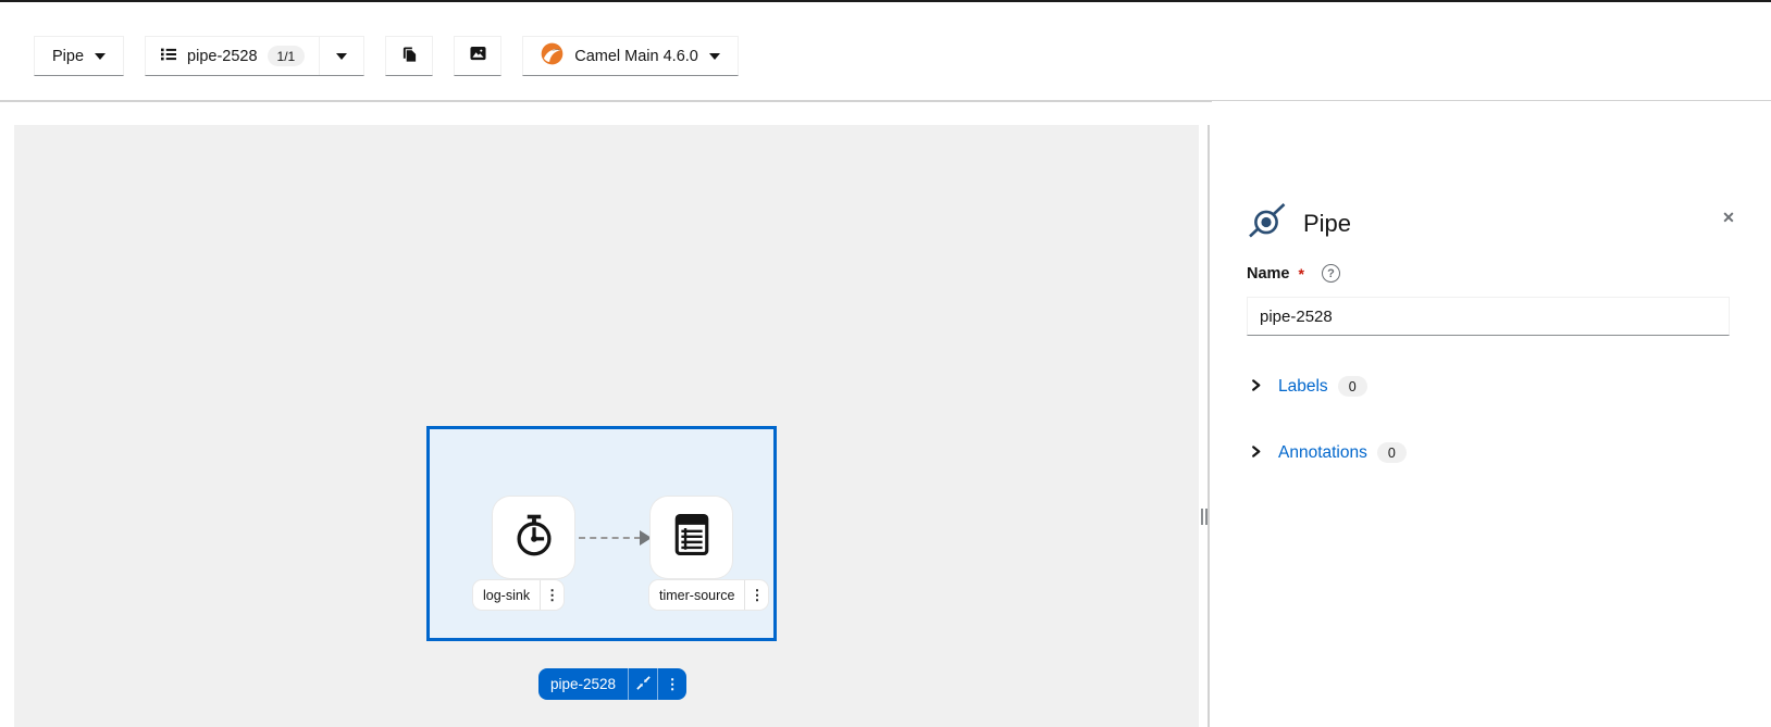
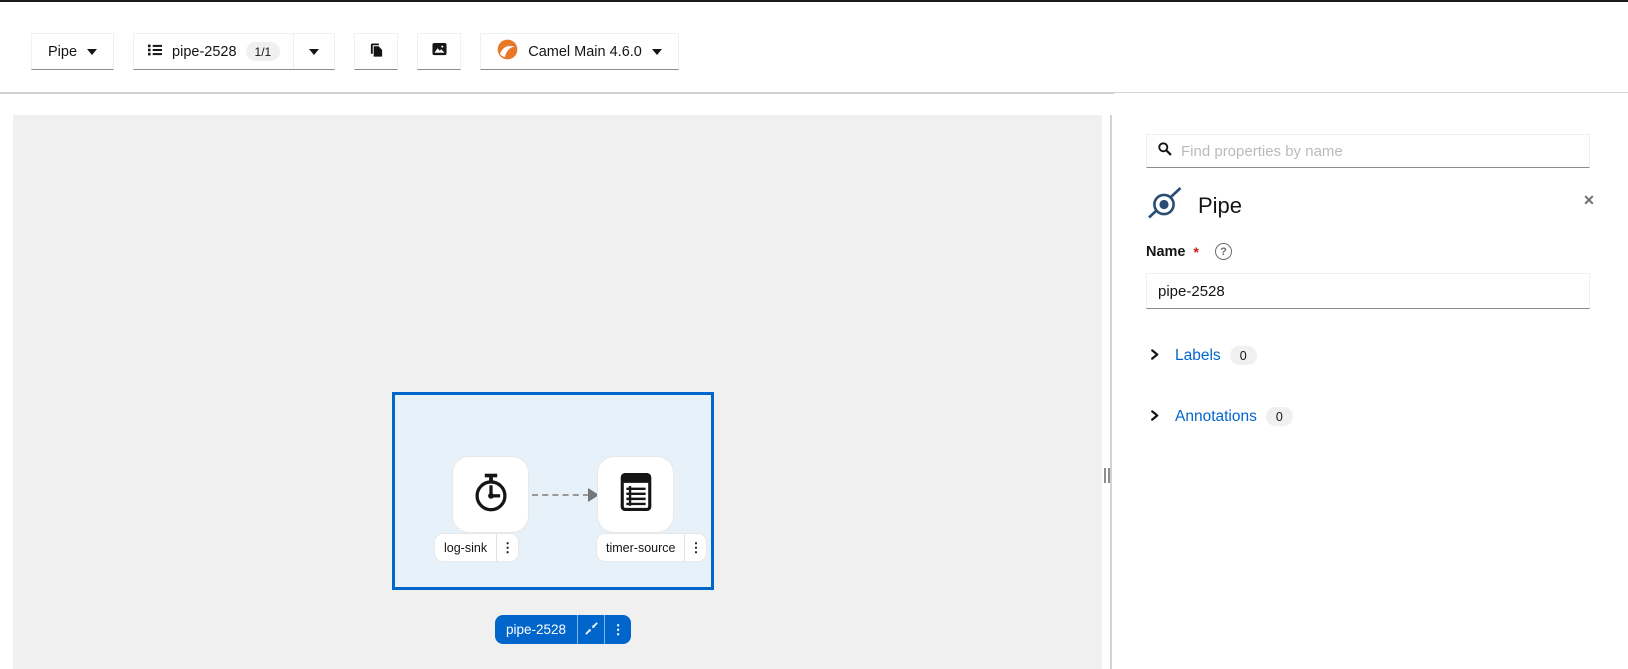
  Pipe
  pipe-2528
  1/1
  Camel Main 4.6.0
  log-sink
  ⋮
  timer-source
  ⋮
  pipe-2528
  ⋮
+ Find properties by name
  Pipe
  ✕
  Name
  *
  ?
  pipe-2528
  Labels
  0
  Annotations
  0
